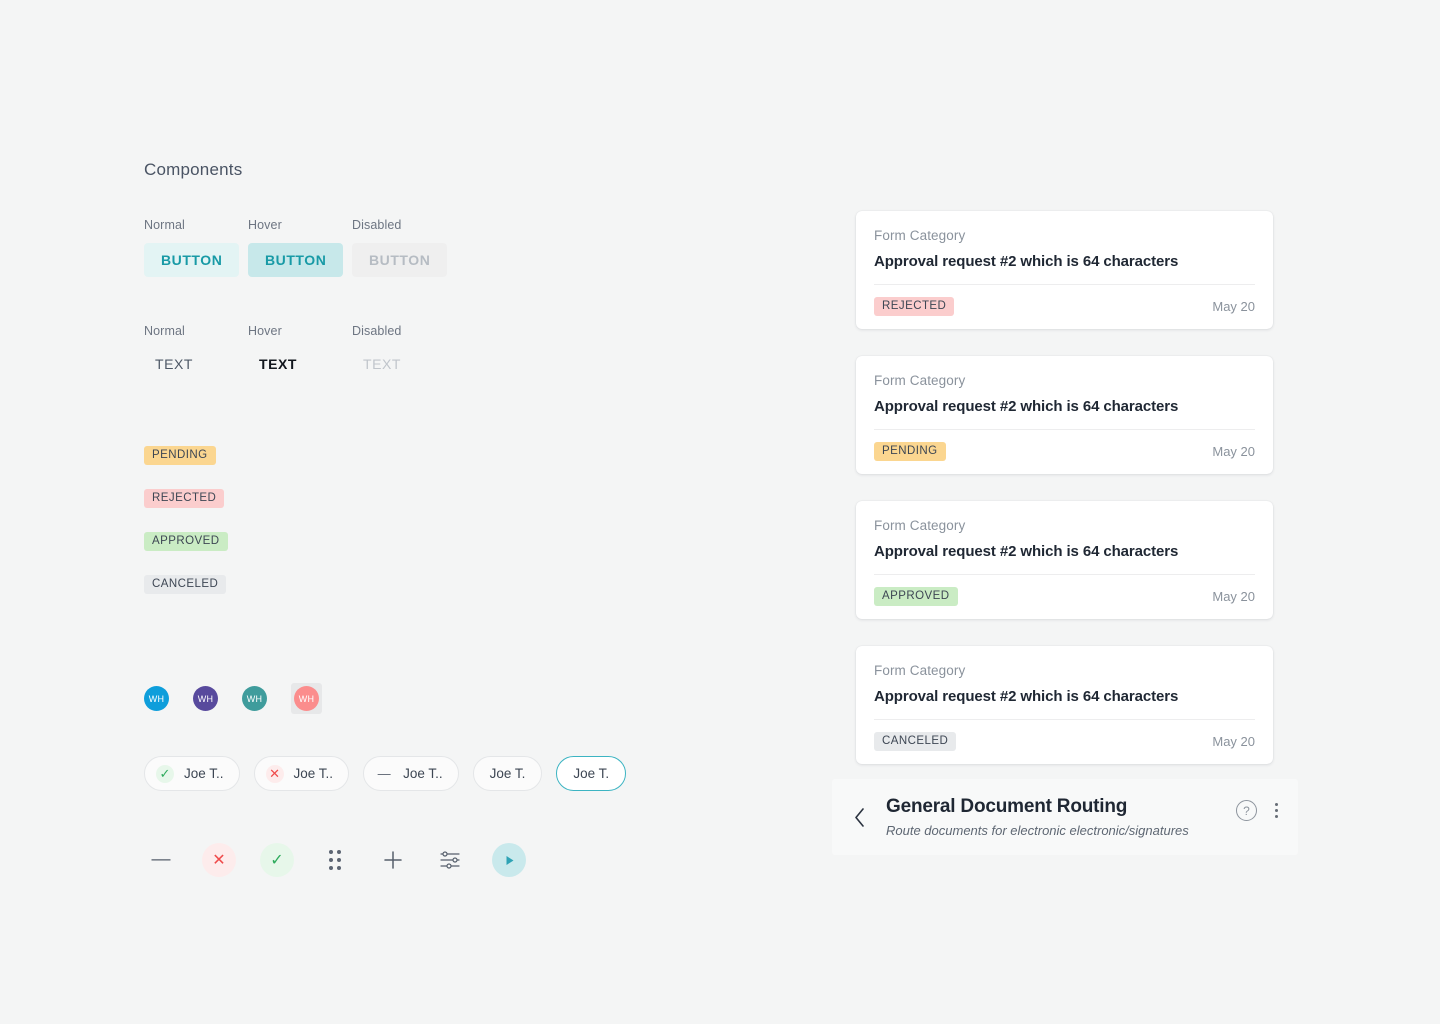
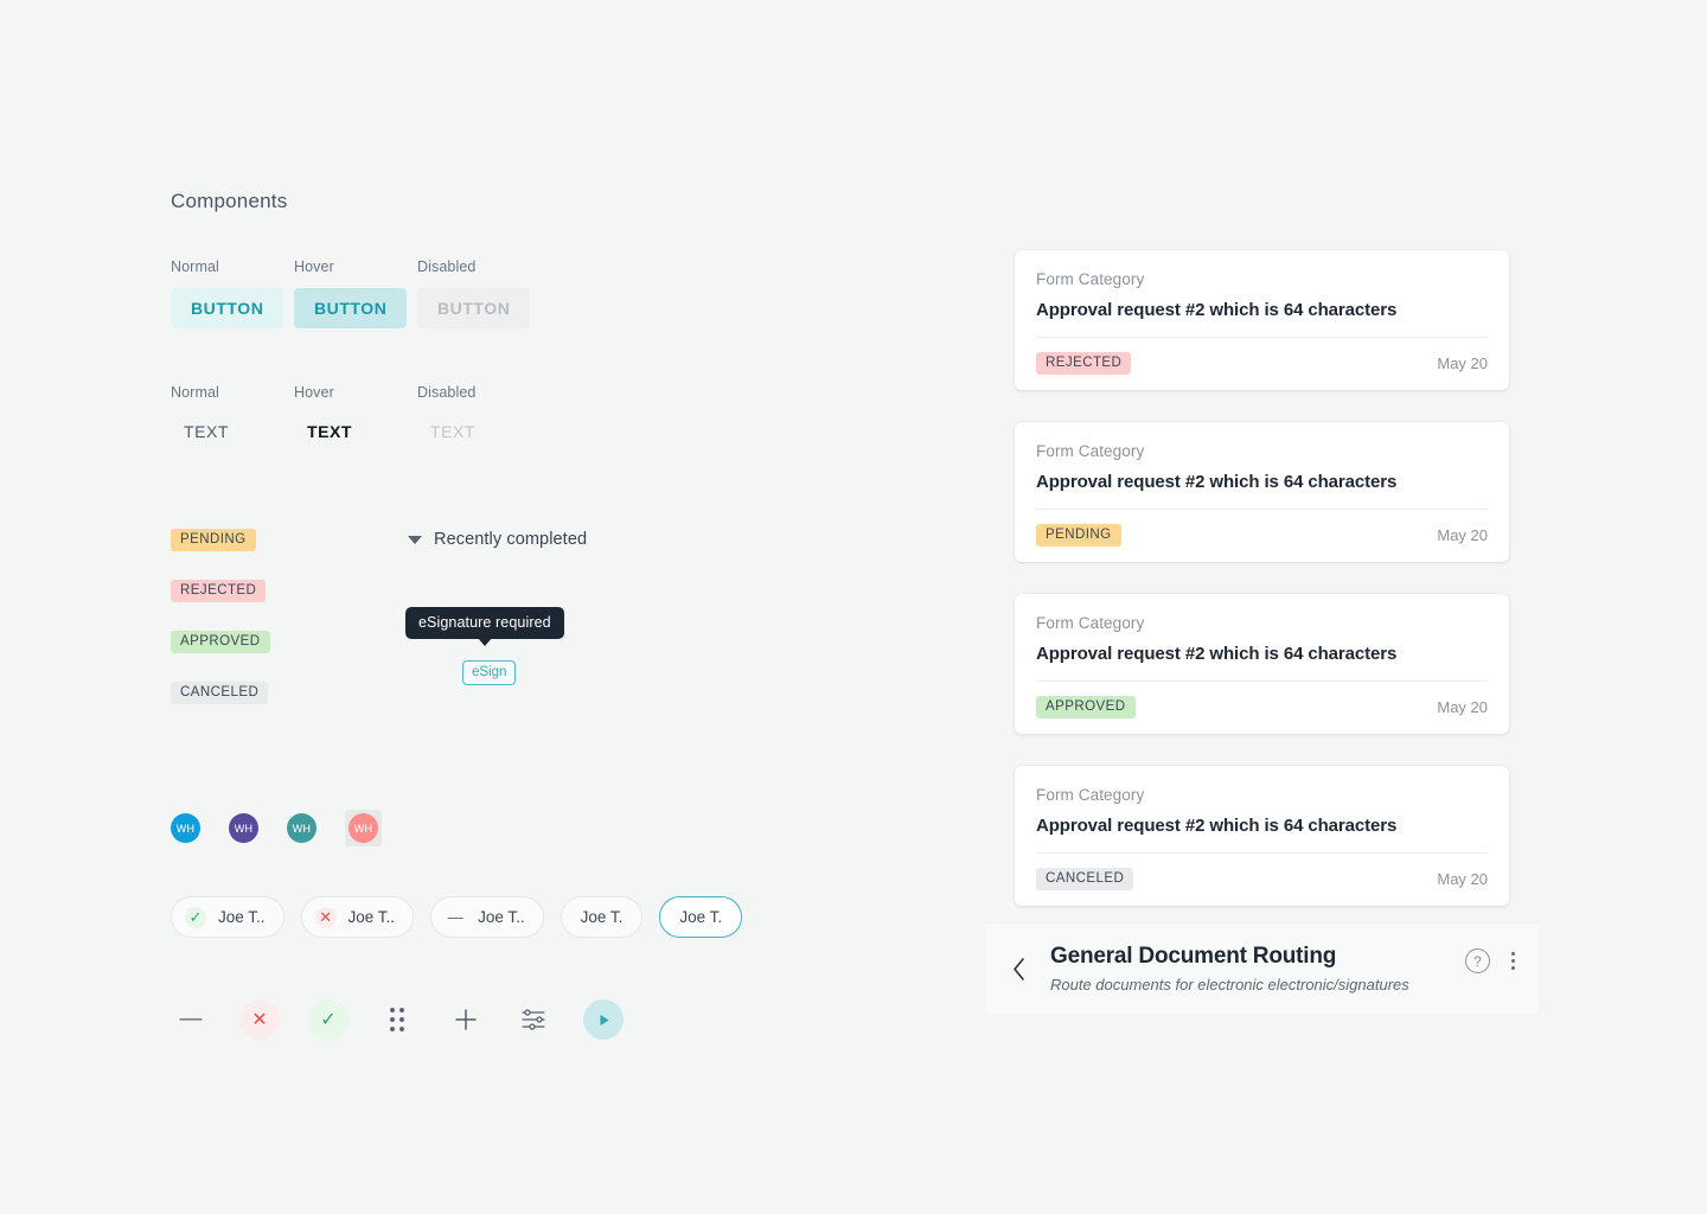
  Components
  Normal
  BUTTON
  Hover
  BUTTON
  Disabled
  BUTTON
  Normal
  TEXT
  Hover
  TEXT
  Disabled
  TEXT
  PENDING
  REJECTED
  APPROVED
  CANCELED
+ Recently completed
+ eSignature required
+ eSign
  WH
  WH
  WH
  WH
  ✓
  Joe T..
  ✕
  Joe T..
  —
  Joe T..
  Joe T.
  Joe T.
  —
  ✕
  ✓
  Form Category
  Approval request #2 which is 64 characters
  REJECTED
  May 20
  Form Category
  Approval request #2 which is 64 characters
  PENDING
  May 20
  Form Category
  Approval request #2 which is 64 characters
  APPROVED
  May 20
  Form Category
  Approval request #2 which is 64 characters
  CANCELED
  May 20
  General Document Routing
  Route documents for electronic electronic/signatures
  ?
